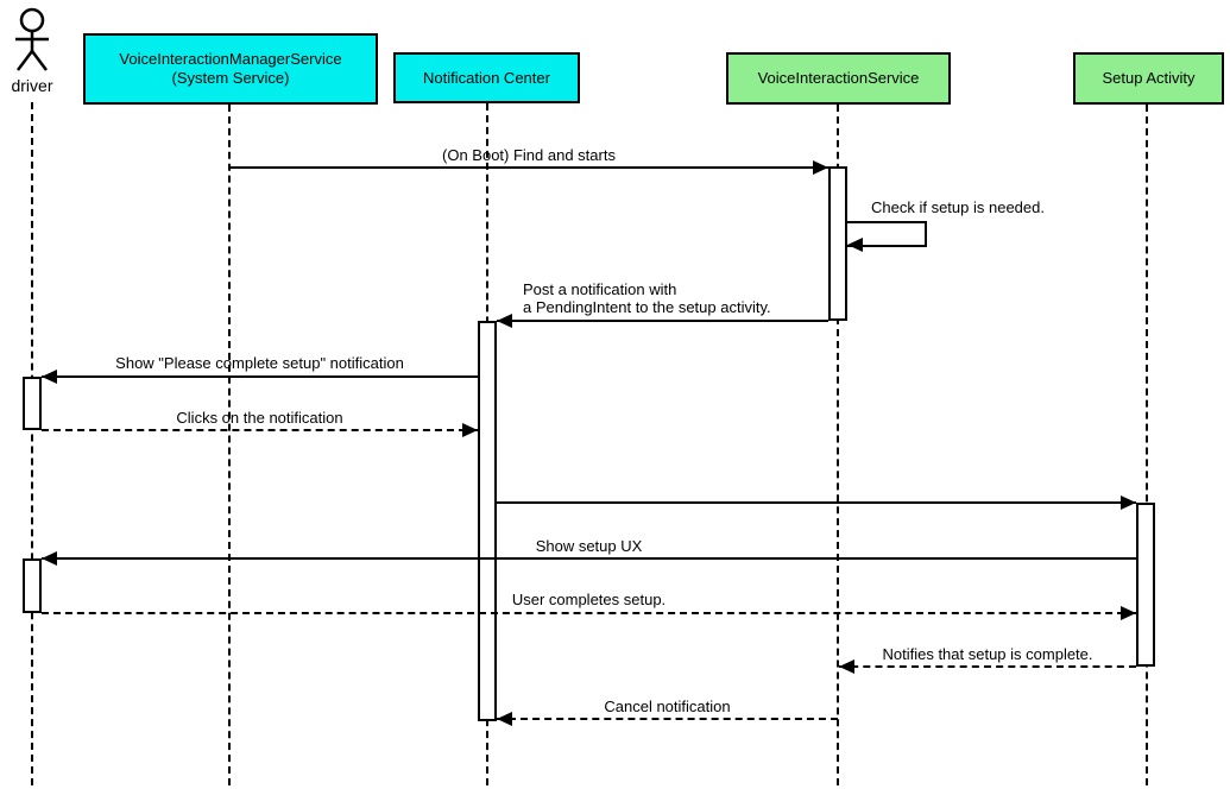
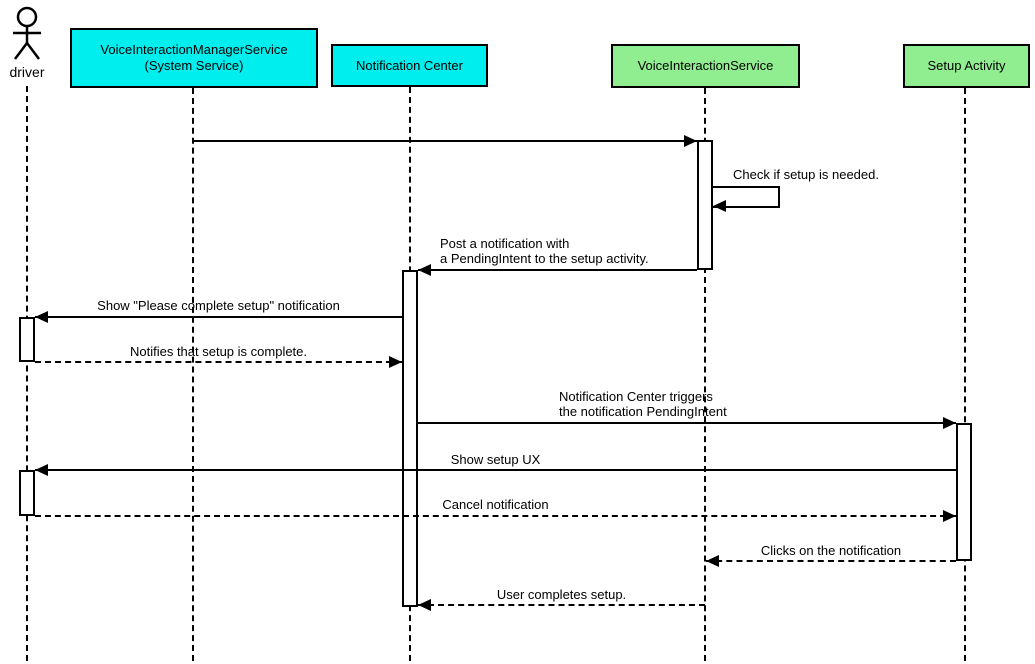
- (On Boot) Find and starts
  Check if setup is needed.
  Post a notification with
  a PendingIntent to the setup activity.
  Show "Please complete setup" notification
- Clicks on the notification
+ Notifies that setup is complete.
+ Notification Center triggers
+ the notification PendingIntent
  Show setup UX
- User completes setup.
+ Cancel notification
- Notifies that setup is complete.
+ Clicks on the notification
- Cancel notification
+ User completes setup.
  driver
  VoiceInteractionManagerService
  (System Service)
  Notification Center
  VoiceInteractionService
  Setup Activity
